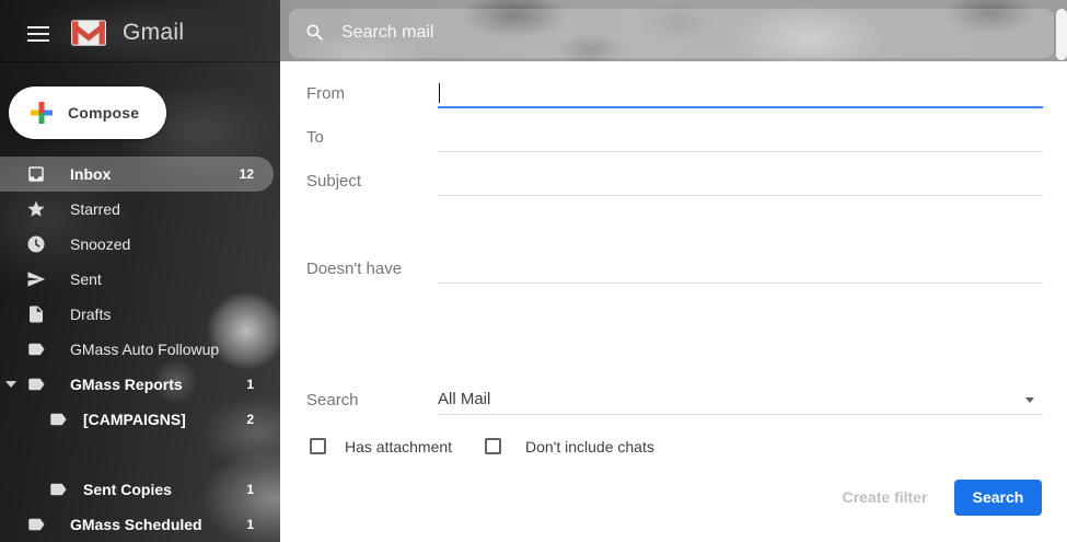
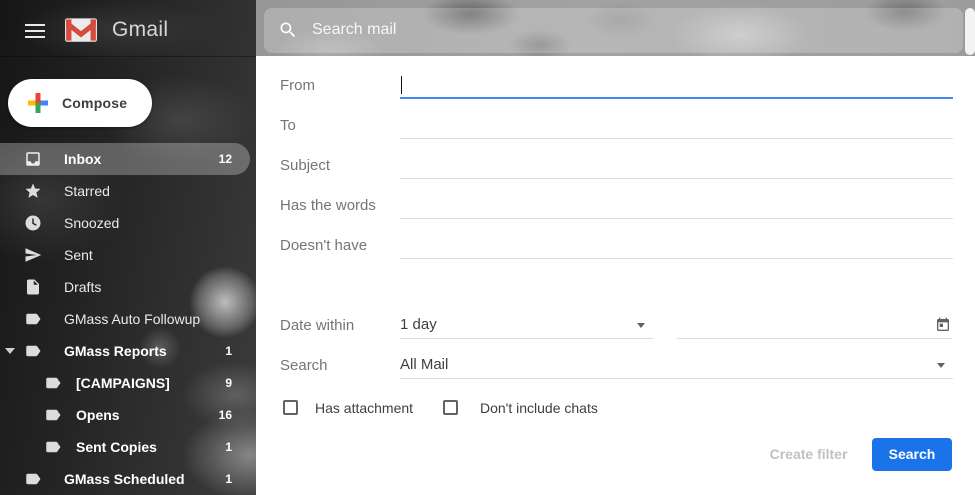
  Search mail
  Gmail
  Compose
  Inbox
  12
  Starred
  Snoozed
  Sent
  Drafts
  GMass Auto Followup
  GMass Reports
  1
  [CAMPAIGNS]
- 2
+ 9
+ Opens
+ 16
  Sent Copies
  1
  GMass Scheduled
  1
  From
  To
  Subject
+ Has the words
  Doesn't have
+ Date within
+ 1 day
  Search
  All Mail
  Has attachment
  Don't include chats
  Create filter
  Search
